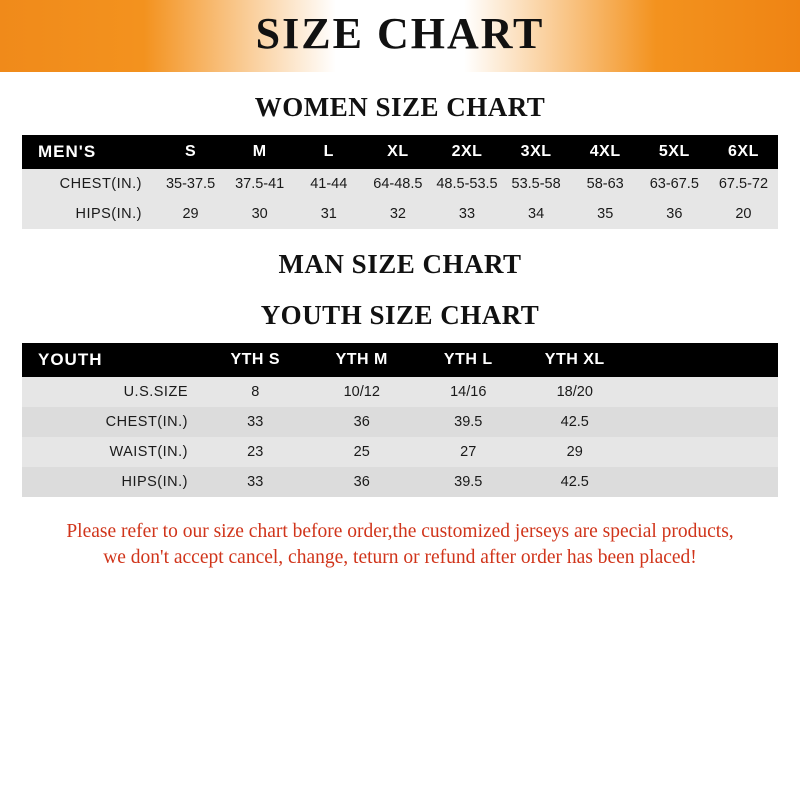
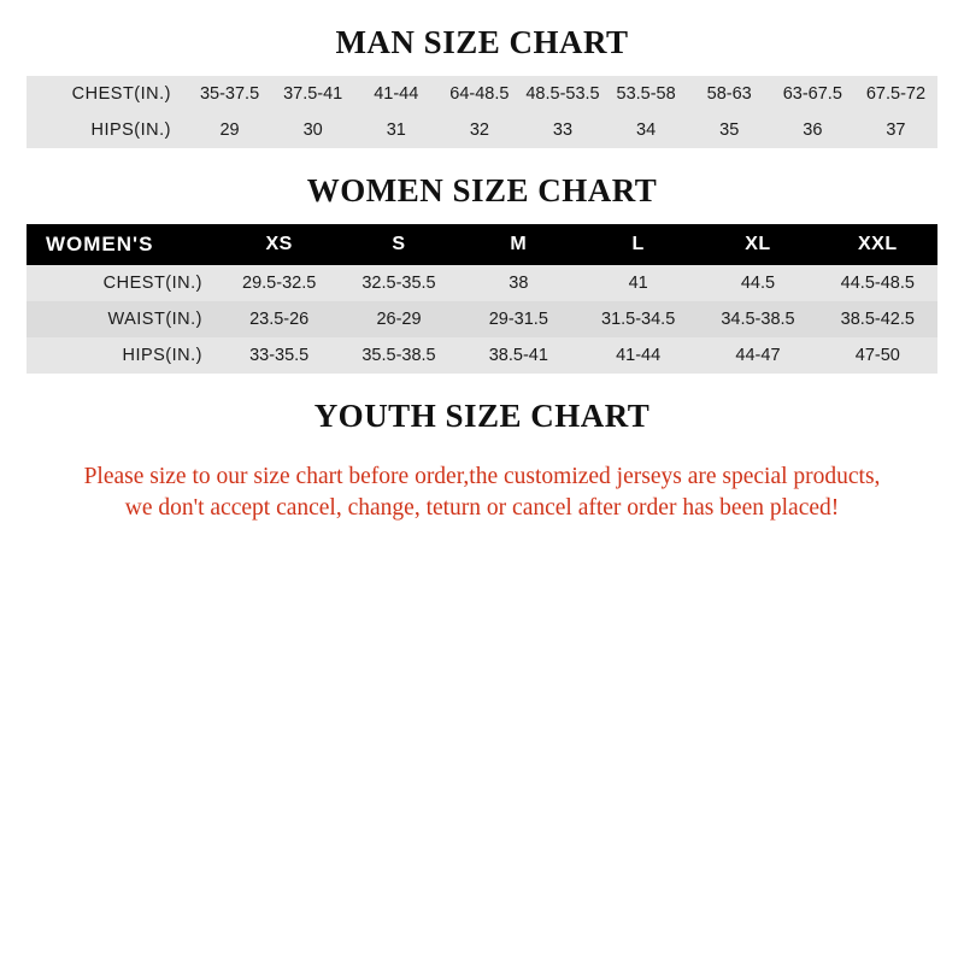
- SIZE CHART
- WOMEN SIZE CHART
+ MAN SIZE CHART
- MEN'S	S	M	L	XL	2XL	3XL	4XL	5XL	6XL
  CHEST(IN.)	35-37.5	37.5-41	41-44	64-48.5	48.5-53.5	53.5-58	58-63	63-67.5	67.5-72
- HIPS(IN.)	29	30	31	32	33	34	35	36	20
+ HIPS(IN.)	29	30	31	32	33	34	35	36	37
- MAN SIZE CHART
+ WOMEN SIZE CHART
+ WOMEN'S	XS	S	M	L	XL	XXL
+ CHEST(IN.)	29.5-32.5	32.5-35.5	38	41	44.5	44.5-48.5
+ WAIST(IN.)	23.5-26	26-29	29-31.5	31.5-34.5	34.5-38.5	38.5-42.5
+ HIPS(IN.)	33-35.5	35.5-38.5	38.5-41	41-44	44-47	47-50
  YOUTH SIZE CHART
- YOUTH	YTH S	YTH M	YTH L	YTH XL
- U.S.SIZE	8	10/12	14/16	18/20
- CHEST(IN.)	33	36	39.5	42.5
- WAIST(IN.)	23	25	27	29
- HIPS(IN.)	33	36	39.5	42.5
- Please refer to our size chart before order,the customized jerseys are special products,
+ Please size to our size chart before order,the customized jerseys are special products,
- we don't accept cancel, change, teturn or refund after order has been placed!
+ we don't accept cancel, change, teturn or cancel after order has been placed!
